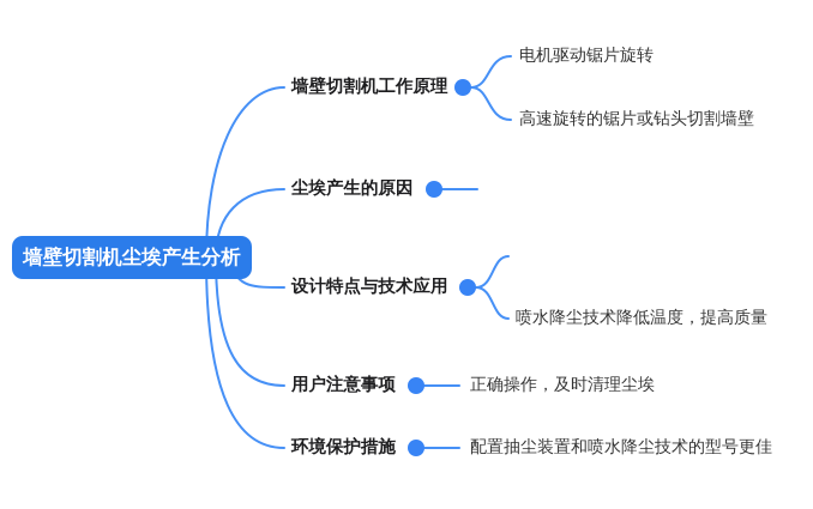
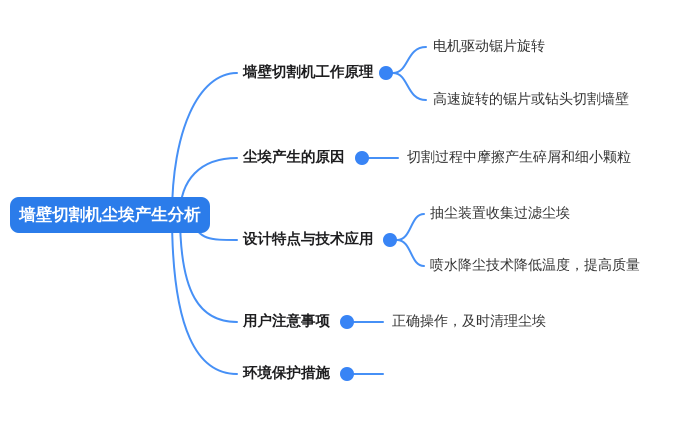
  墙壁切割机尘埃产生分析
  墙壁切割机工作原理
  尘埃产生的原因
  设计特点与技术应用
  用户注意事项
  环境保护措施
  电机驱动锯片旋转
  高速旋转的锯片或钻头切割墙壁
+ 切割过程中摩擦产生碎屑和细小颗粒
+ 抽尘装置收集过滤尘埃
  喷水降尘技术降低温度，提高质量
  正确操作，及时清理尘埃
- 配置抽尘装置和喷水降尘技术的型号更佳
